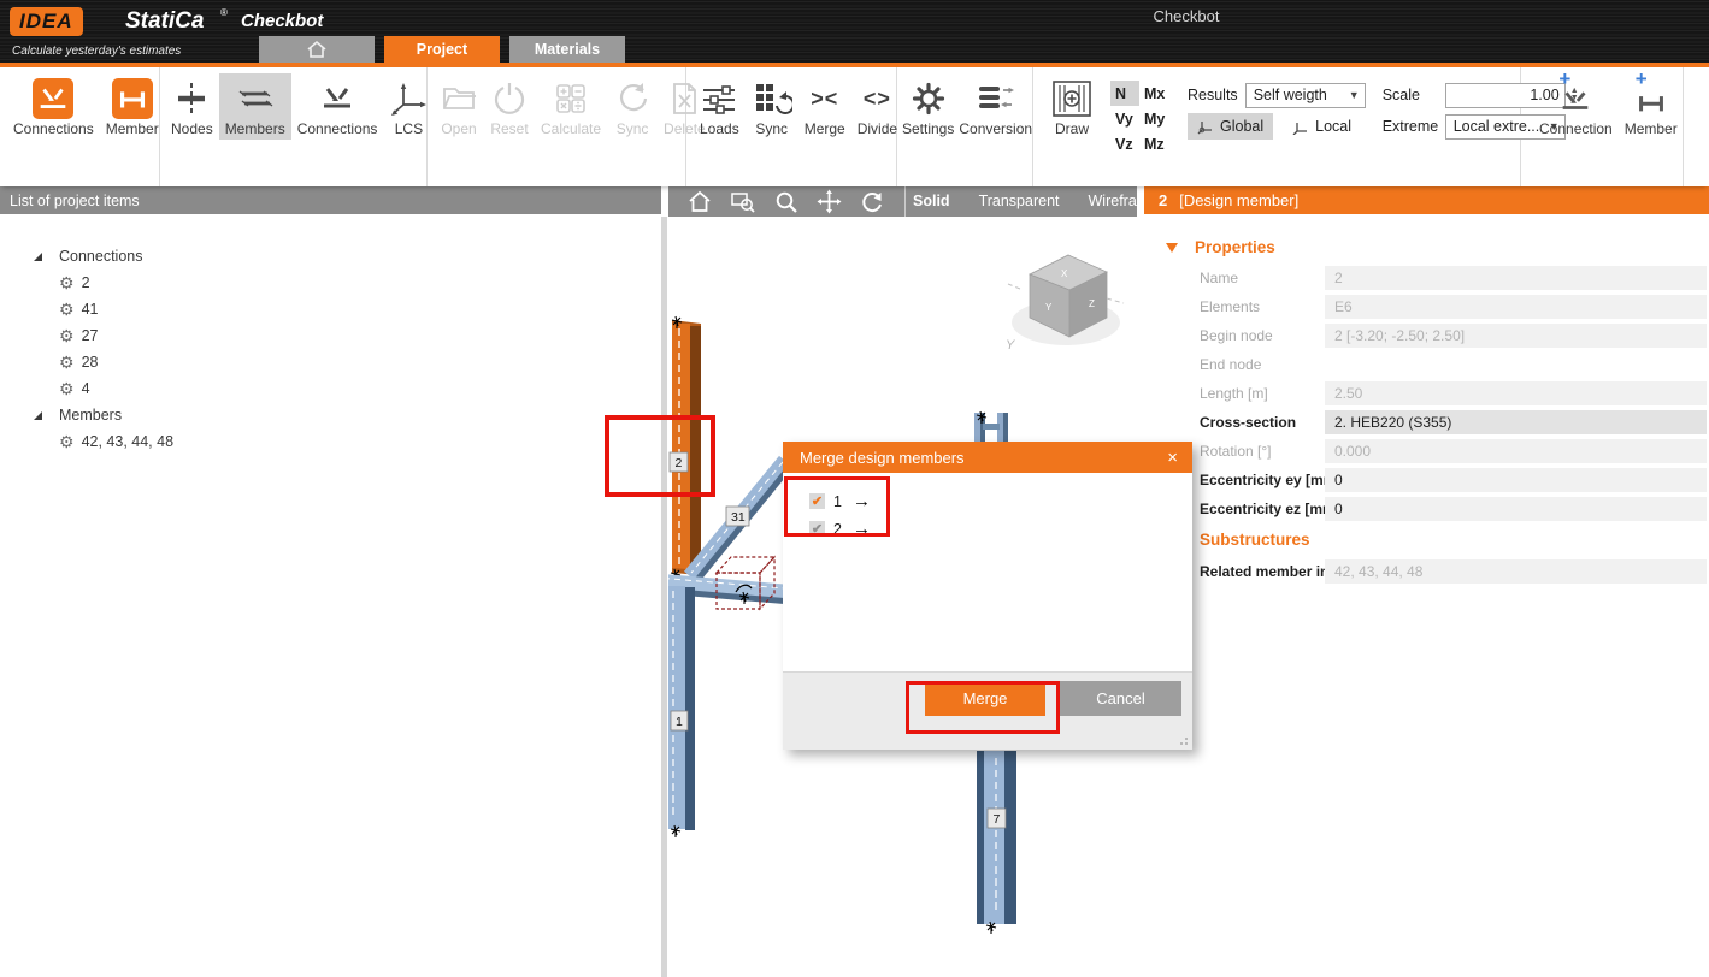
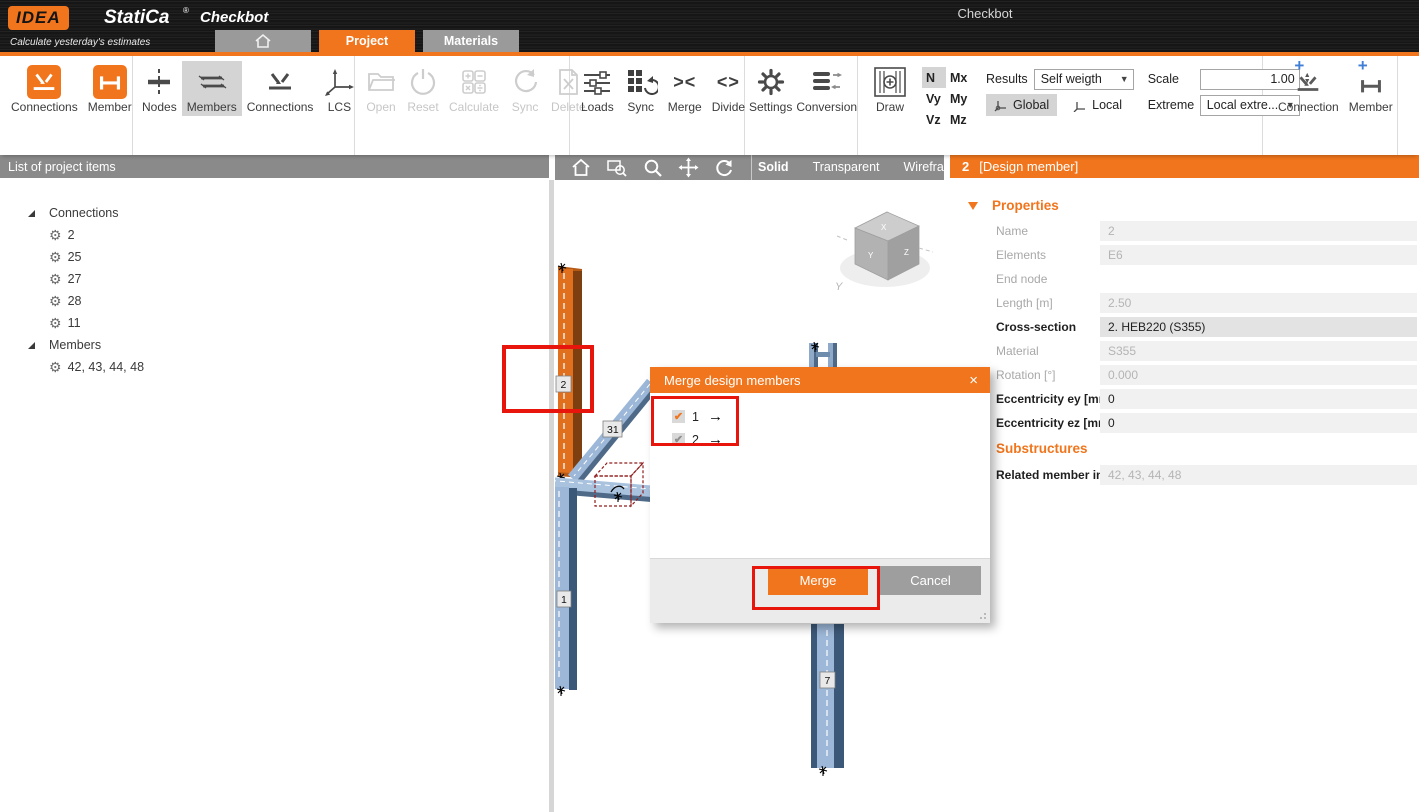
  IDEA
  StatiCa
  ®
  Checkbot
  Calculate yesterday's estimates
  Checkbot
  Project
  Materials
  Connections
  Member
  Nodes
  Members
  Connections
  LCS
  Open
  Reset
  Calculate
  Sync
  Delete
  Loads
  Sync
  ><
  Merge
  <>
  Divide
  Settings
  Conversion
  Draw
  N
  Mx
  Vy
  My
  Vz
  Mz
  Results
  Self weigth
  ▼
  Global
  Local
  Scale
  1.00
  Extreme
  Local extre...
  ▼
  +
  Connection
  +
  Member
  List of project items
  Connections
  ⚙
  2
  ⚙
- 41
+ 25
  ⚙
  27
  ⚙
  28
  ⚙
- 4
+ 11
  Members
  ⚙
  42, 43, 44, 48
  Solid
  Transparent
  Wirefram
  Y
  Z
  X
  Y
  2
  31
  1
  7
  2
  [Design member]
  Properties
  Name
  2
  Elements
  E6
- Begin node
- 2 [-3.20; -2.50; 2.50]
  End node
  Length [m]
  2.50
  Cross-section
  2. HEB220 (S355)
+ Material
+ S355
  Rotation [°]
  0.000
  Eccentricity ey [m
  0
  Eccentricity ez [m
  0
  Substructures
  Related member i
  42, 43, 44, 48
  Merge design members
  ×
  ✔
  1
  →
  ✔
  2
  →
  Merge
  Cancel
